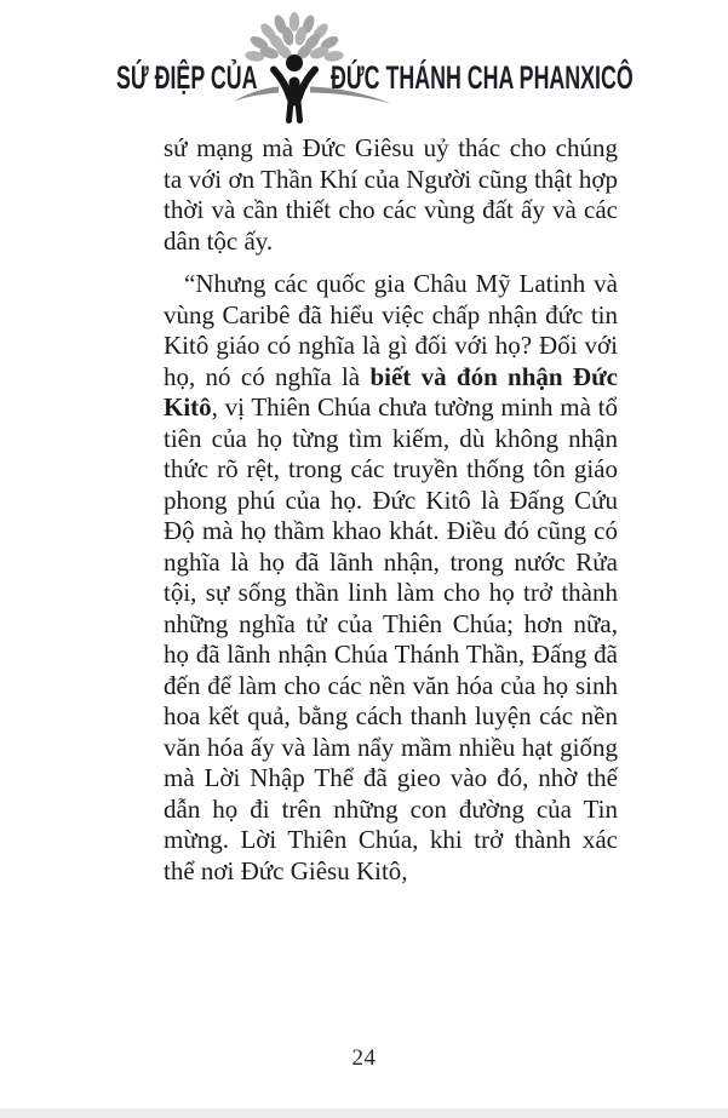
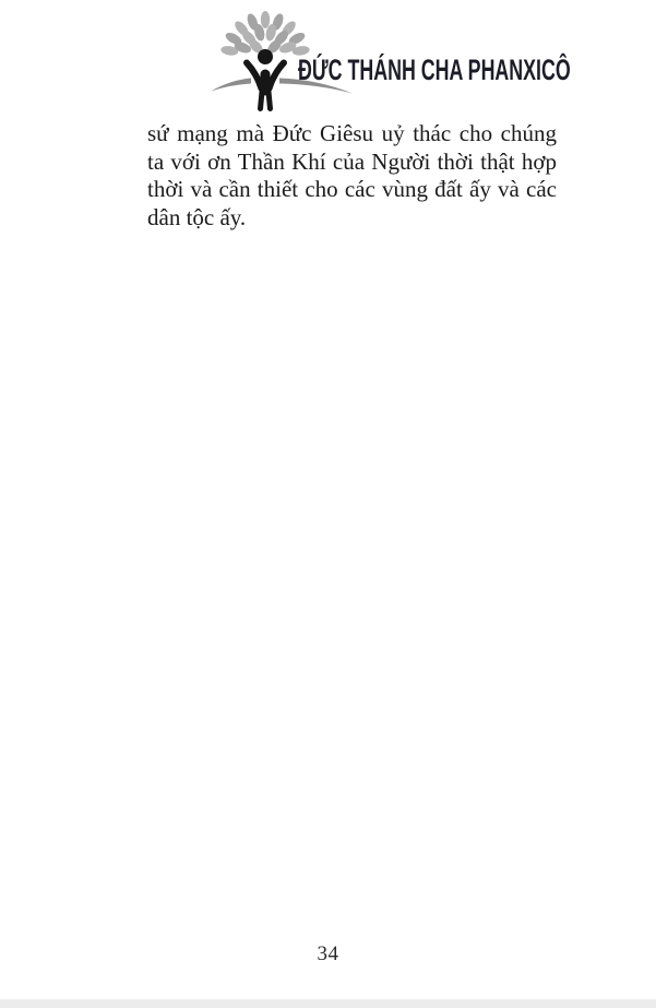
- SỨ ĐIỆP CỦA
  ĐỨC THÁNH CHA PHANXICÔ
- sứ mạng mà Đức Giêsu uỷ thác cho chúng ta với ơn Thần Khí của Người cũng thật hợp thời và cần thiết cho các vùng đất ấy và các dân tộc ấy.
+ sứ mạng mà Đức Giêsu uỷ thác cho chúng ta với ơn Thần Khí của Người thời thật hợp thời và cần thiết cho các vùng đất ấy và các dân tộc ấy.
- “Nhưng các quốc gia Châu Mỹ Latinh và vùng Caribê đã hiểu việc chấp nhận đức tin Kitô giáo có nghĩa là gì đối với họ? Đối với họ, nó có nghĩa là biết và đón nhận Đức Kitô, vị Thiên Chúa chưa tường minh mà tổ tiên của họ từng tìm kiếm, dù không nhận thức rõ rệt, trong các truyền thống tôn giáo phong phú của họ. Đức Kitô là Đấng Cứu Độ mà họ thầm khao khát. Điều đó cũng có nghĩa là họ đã lãnh nhận, trong nước Rửa tội, sự sống thần linh làm cho họ trở thành những nghĩa tử của Thiên Chúa; hơn nữa, họ đã lãnh nhận Chúa Thánh Thần, Đấng đã đến để làm cho các nền văn hóa của họ sinh hoa kết quả, bằng cách thanh luyện các nền văn hóa ấy và làm nẩy mầm nhiều hạt giống mà Lời Nhập Thể đã gieo vào đó, nhờ thế dẫn họ đi trên những con đường của Tin mừng. Lời Thiên Chúa, khi trở thành xác thể nơi Đức Giêsu Kitô,
- 24
+ 34
